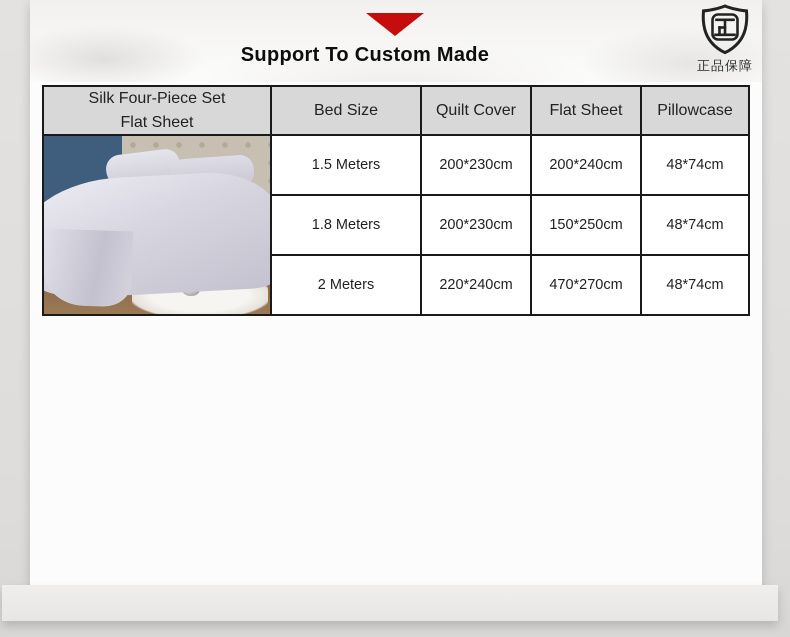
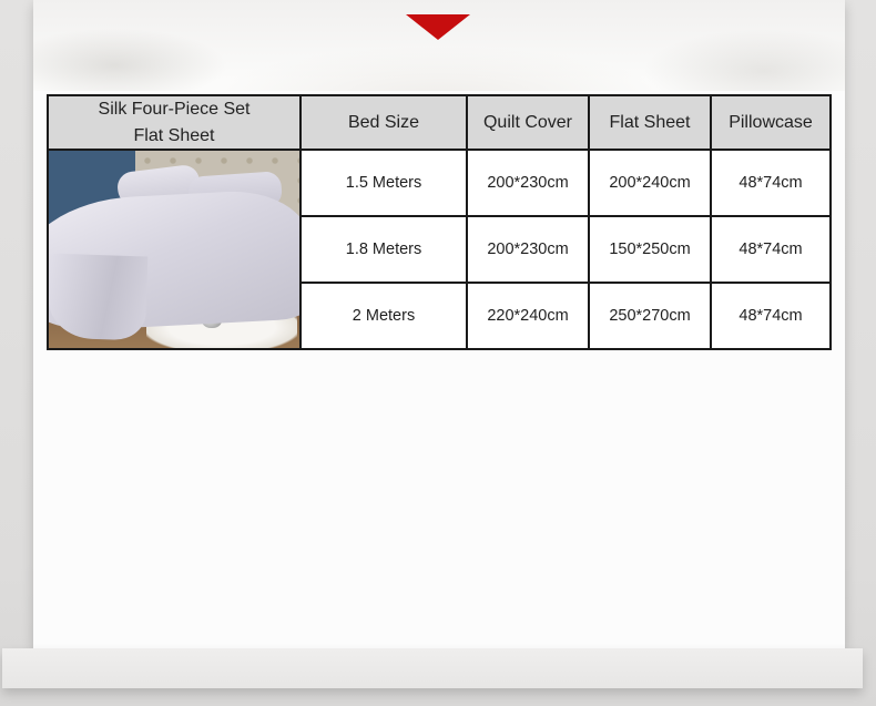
- Support To Custom Made
- 正品保障
  Silk Four-Piece Set Flat Sheet	Bed Size	Quilt Cover	Flat Sheet	Pillowcase
  	1.5 Meters	200*230cm	200*240cm	48*74cm
  1.8 Meters	200*230cm	150*250cm	48*74cm
- 2 Meters	220*240cm	470*270cm	48*74cm
+ 2 Meters	220*240cm	250*270cm	48*74cm
